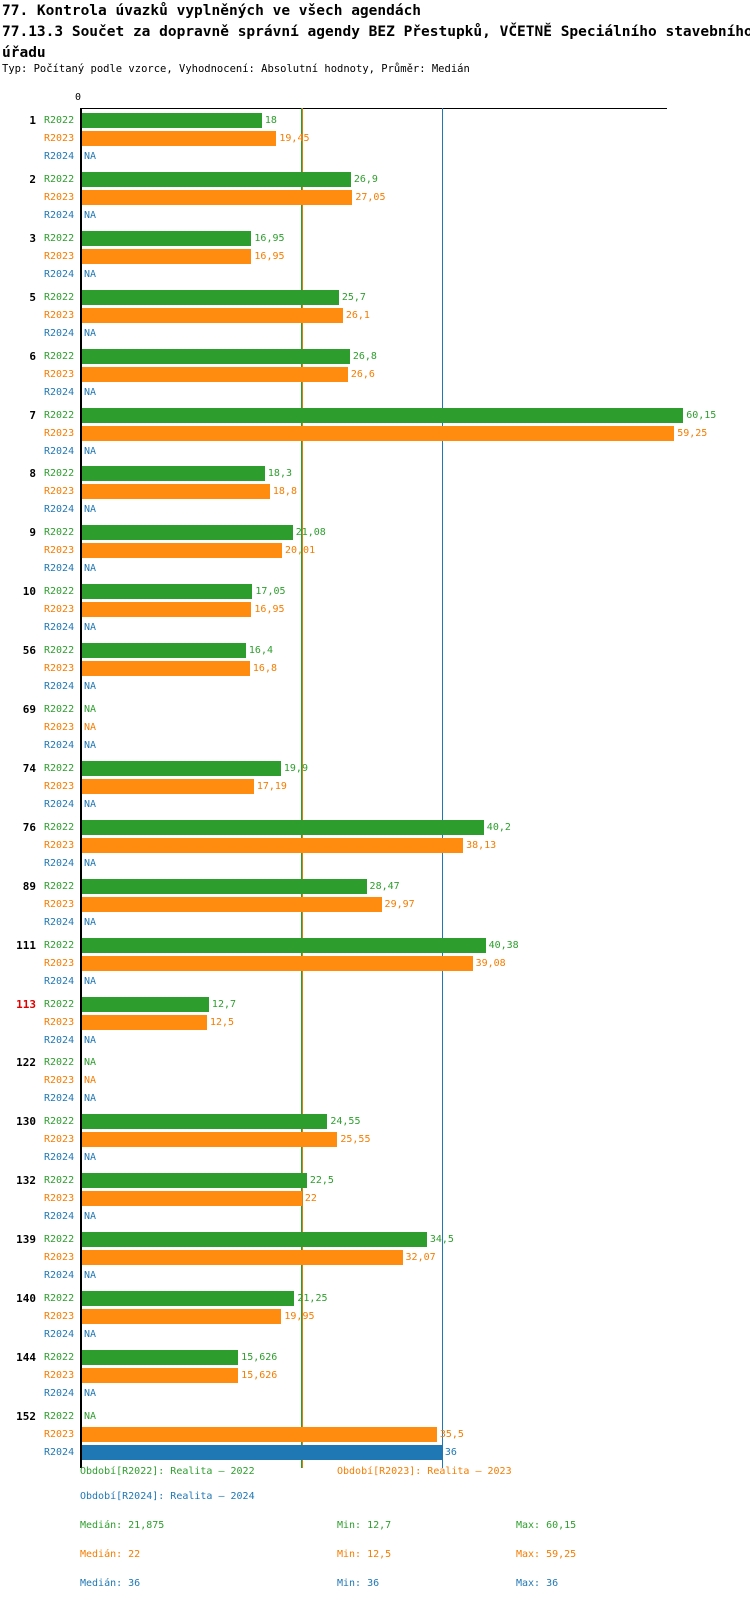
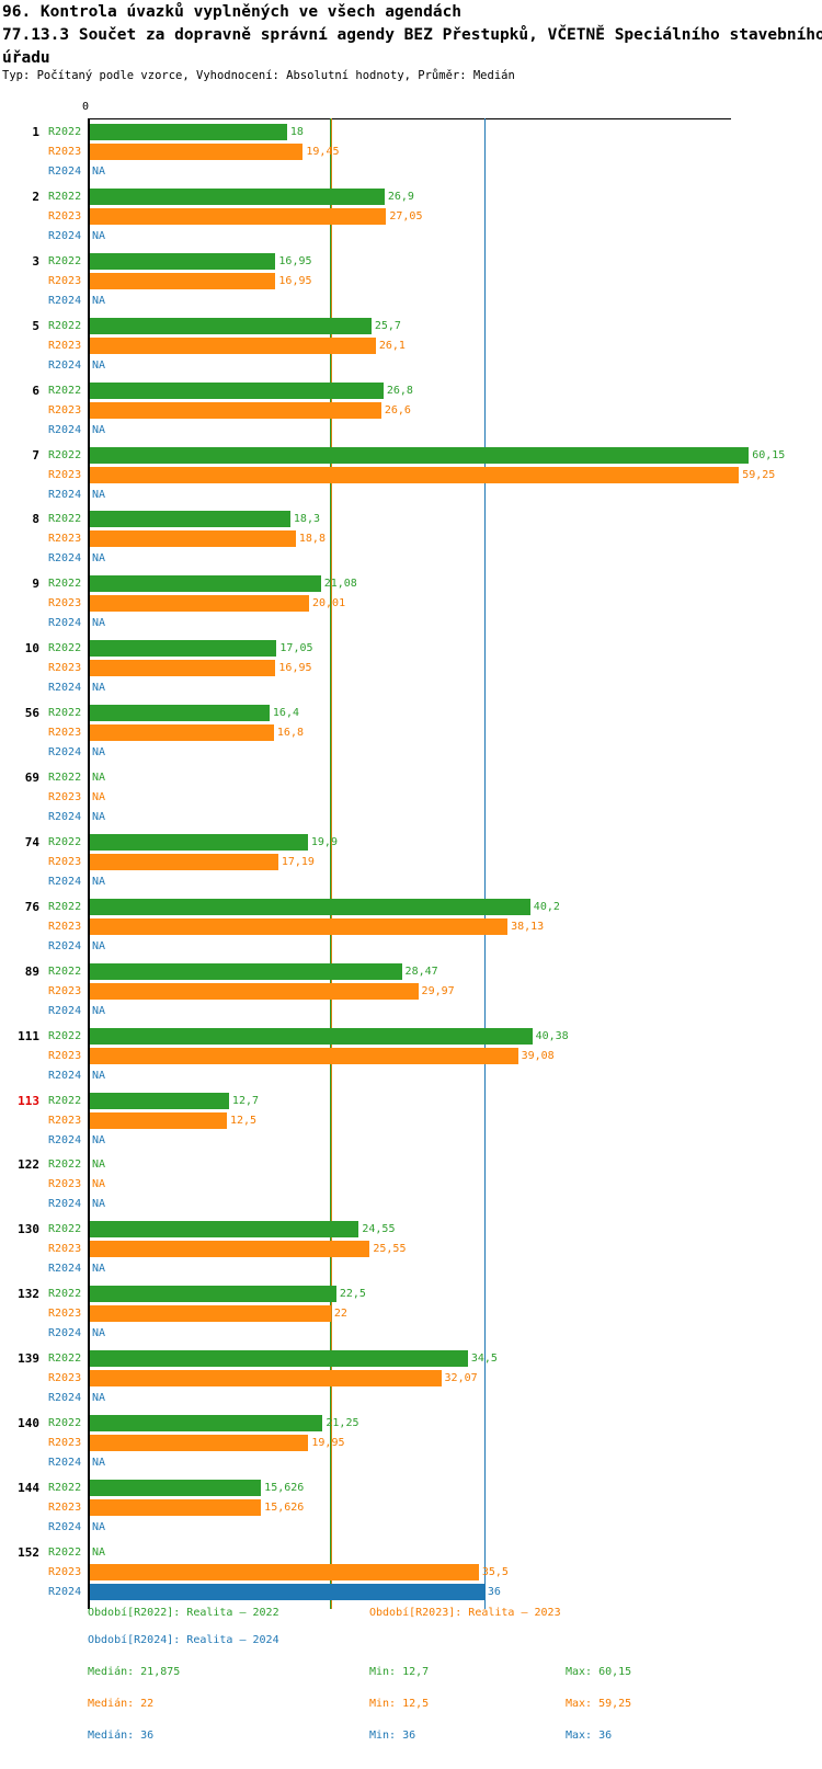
- 77. Kontrola úvazků vyplněných ve všech agendách
+ 96. Kontrola úvazků vyplněných ve všech agendách
  77.13.3 Součet za dopravně správní agendy BEZ Přestupků, VČETNĚ Speciálního stavebního úřadu
  Typ: Počítaný podle vzorce, Vyhodnocení: Absolutní hodnoty, Průměr: Medián
  0
  1
  R2022
  18
  R2023
  19,45
  R2024
  NA
  2
  R2022
  26,9
  R2023
  27,05
  R2024
  NA
  3
  R2022
  16,95
  R2023
  16,95
  R2024
  NA
  5
  R2022
  25,7
  R2023
  26,1
  R2024
  NA
  6
  R2022
  26,8
  R2023
  26,6
  R2024
  NA
  7
  R2022
  60,15
  R2023
  59,25
  R2024
  NA
  8
  R2022
  18,3
  R2023
  18,8
  R2024
  NA
  9
  R2022
  21,08
  R2023
  20,01
  R2024
  NA
  10
  R2022
  17,05
  R2023
  16,95
  R2024
  NA
  56
  R2022
  16,4
  R2023
  16,8
  R2024
  NA
  69
  R2022
  NA
  R2023
  NA
  R2024
  NA
  74
  R2022
  19,9
  R2023
  17,19
  R2024
  NA
  76
  R2022
  40,2
  R2023
  38,13
  R2024
  NA
  89
  R2022
  28,47
  R2023
  29,97
  R2024
  NA
  111
  R2022
  40,38
  R2023
  39,08
  R2024
  NA
  113
  R2022
  12,7
  R2023
  12,5
  R2024
  NA
  122
  R2022
  NA
  R2023
  NA
  R2024
  NA
  130
  R2022
  24,55
  R2023
  25,55
  R2024
  NA
  132
  R2022
  22,5
  R2023
  22
  R2024
  NA
  139
  R2022
  34,5
  R2023
  32,07
  R2024
  NA
  140
  R2022
  21,25
  R2023
  19,95
  R2024
  NA
  144
  R2022
  15,626
  R2023
  15,626
  R2024
  NA
  152
  R2022
  NA
  R2023
  35,5
  R2024
  36
  Období[R2022]: Realita – 2022
  Období[R2023]: Realita – 2023
  Období[R2024]: Realita – 2024
  Medián: 21,875
  Min: 12,7
  Max: 60,15
  Medián: 22
  Min: 12,5
  Max: 59,25
  Medián: 36
  Min: 36
  Max: 36
